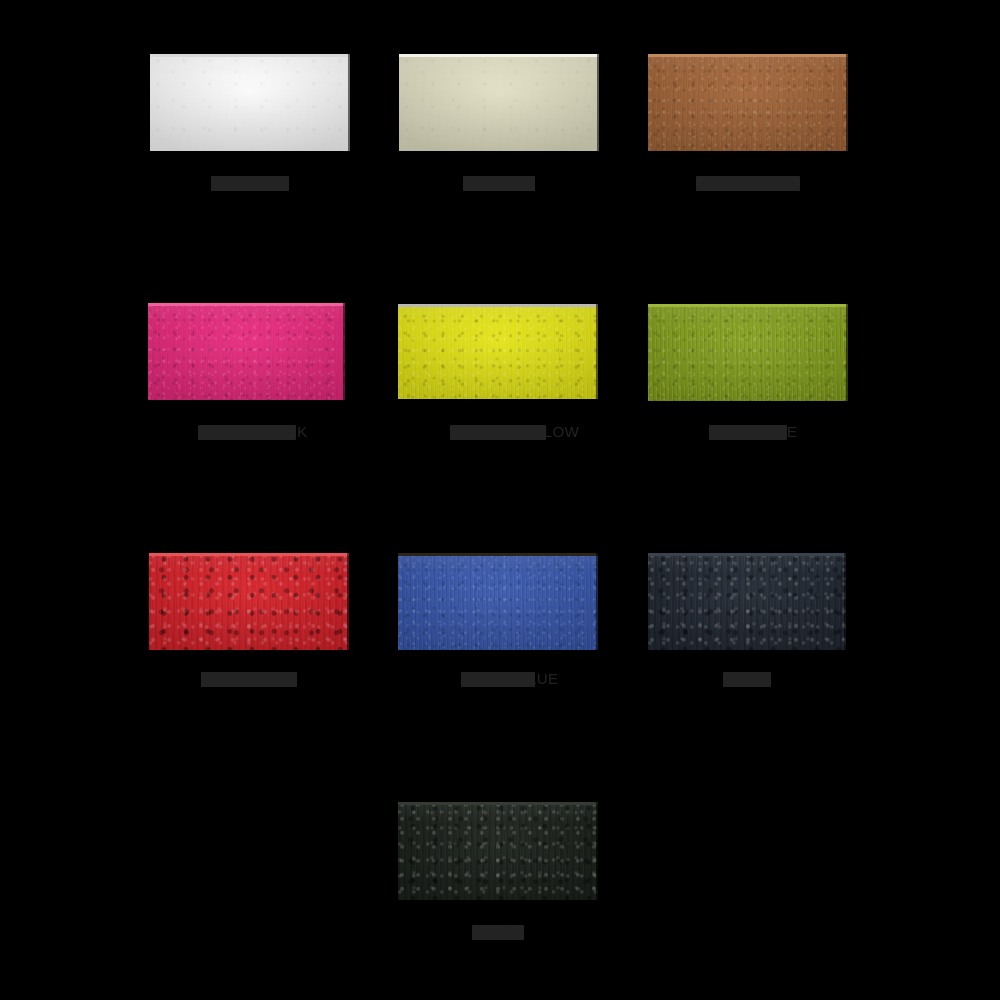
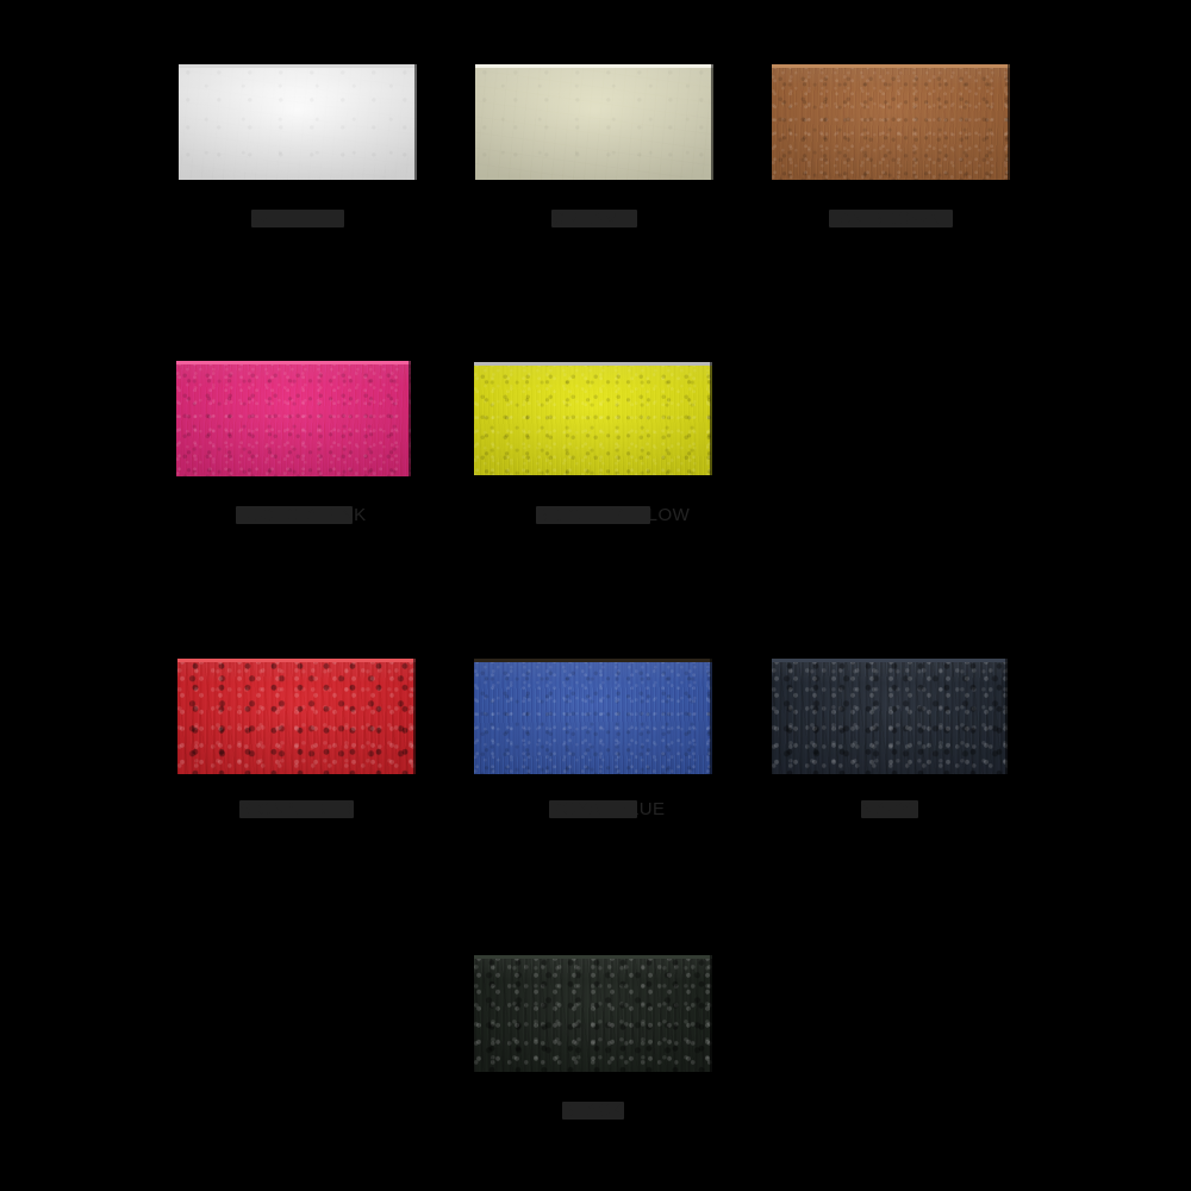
  WHITE
  CREAM
  TAN BROWN
  FUCHSIA PINK
  BRIGHT YELLOW
- LIME OLIVE
  SIGNAL RED
  ROYAL BLUE
  NAVY
  BLACK
